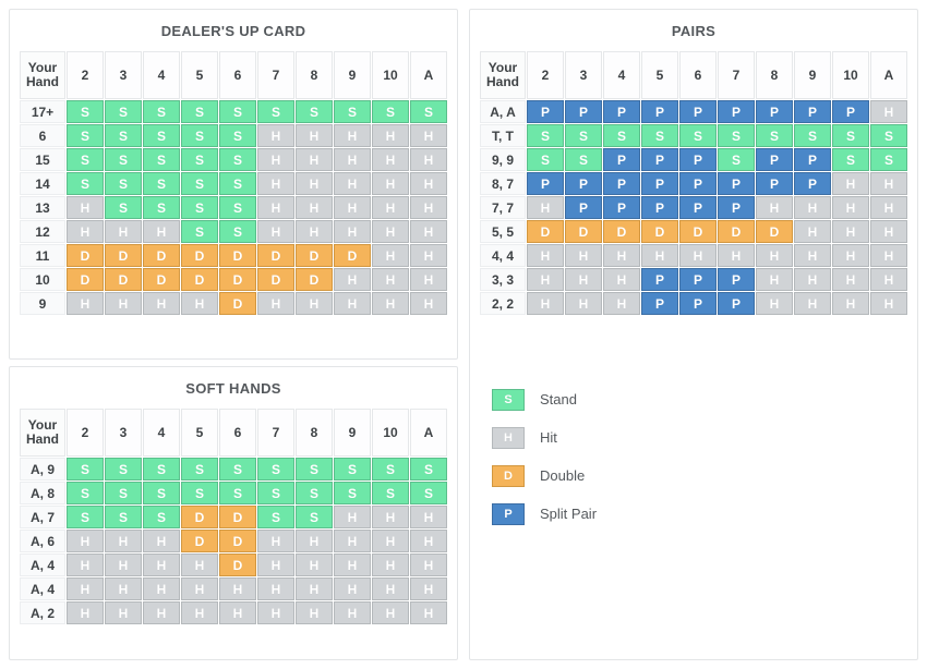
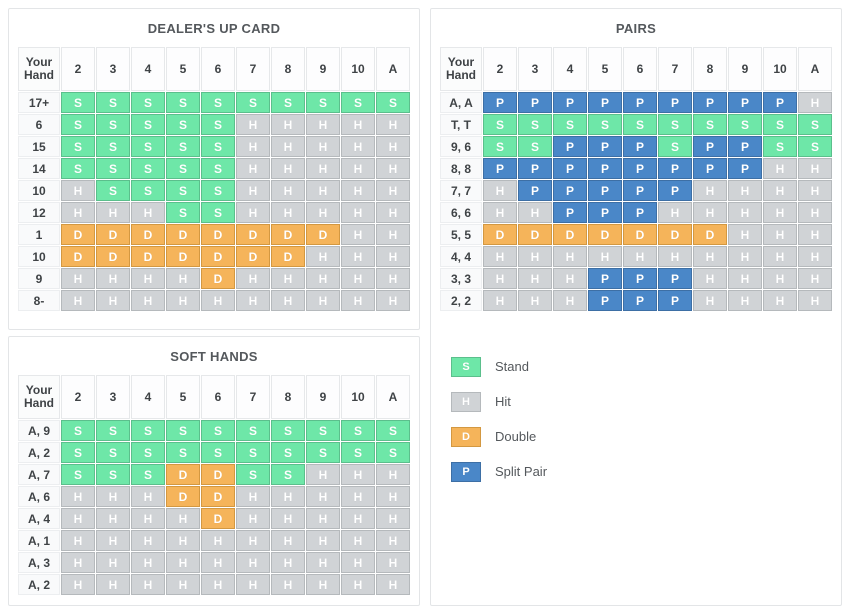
  DEALER'S UP CARD
  YourHand	2	3	4	5	6	7	8	9	10	A
  17+	S	S	S	S	S	S	S	S	S	S
  6	S	S	S	S	S	H	H	H	H	H
  15	S	S	S	S	S	H	H	H	H	H
  14	S	S	S	S	S	H	H	H	H	H
- 13	H	S	S	S	S	H	H	H	H	H
+ 10	H	S	S	S	S	H	H	H	H	H
  12	H	H	H	S	S	H	H	H	H	H
- 11	D	D	D	D	D	D	D	D	H	H
+ 1	D	D	D	D	D	D	D	D	H	H
  10	D	D	D	D	D	D	D	H	H	H
  9	H	H	H	H	D	H	H	H	H	H
+ 8-	H	H	H	H	H	H	H	H	H	H
  SOFT HANDS
  YourHand	2	3	4	5	6	7	8	9	10	A
  A, 9	S	S	S	S	S	S	S	S	S	S
- A, 8	S	S	S	S	S	S	S	S	S	S
+ A, 2	S	S	S	S	S	S	S	S	S	S
  A, 7	S	S	S	D	D	S	S	H	H	H
  A, 6	H	H	H	D	D	H	H	H	H	H
  A, 4	H	H	H	H	D	H	H	H	H	H
- A, 4	H	H	H	H	H	H	H	H	H	H
+ A, 1	H	H	H	H	H	H	H	H	H	H
+ A, 3	H	H	H	H	H	H	H	H	H	H
  A, 2	H	H	H	H	H	H	H	H	H	H
  PAIRS
  YourHand	2	3	4	5	6	7	8	9	10	A
  A, A	P	P	P	P	P	P	P	P	P	H
  T, T	S	S	S	S	S	S	S	S	S	S
- 9, 9	S	S	P	P	P	S	P	P	S	S
+ 9, 6	S	S	P	P	P	S	P	P	S	S
- 8, 7	P	P	P	P	P	P	P	P	H	H
+ 8, 8	P	P	P	P	P	P	P	P	H	H
  7, 7	H	P	P	P	P	P	H	H	H	H
+ 6, 6	H	H	P	P	P	H	H	H	H	H
  5, 5	D	D	D	D	D	D	D	H	H	H
  4, 4	H	H	H	H	H	H	H	H	H	H
  3, 3	H	H	H	P	P	P	H	H	H	H
  2, 2	H	H	H	P	P	P	H	H	H	H
  S
  Stand
  H
  Hit
  D
  Double
  P
  Split Pair
